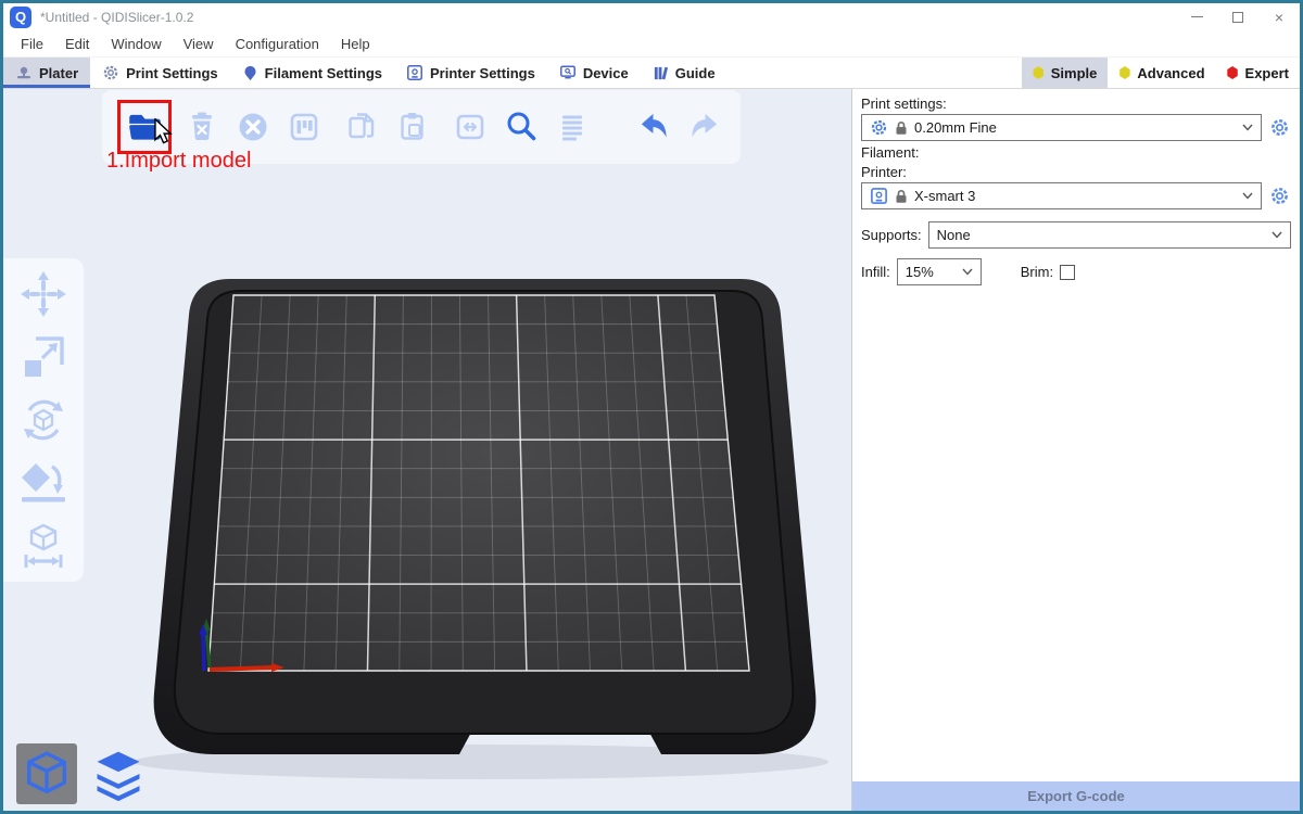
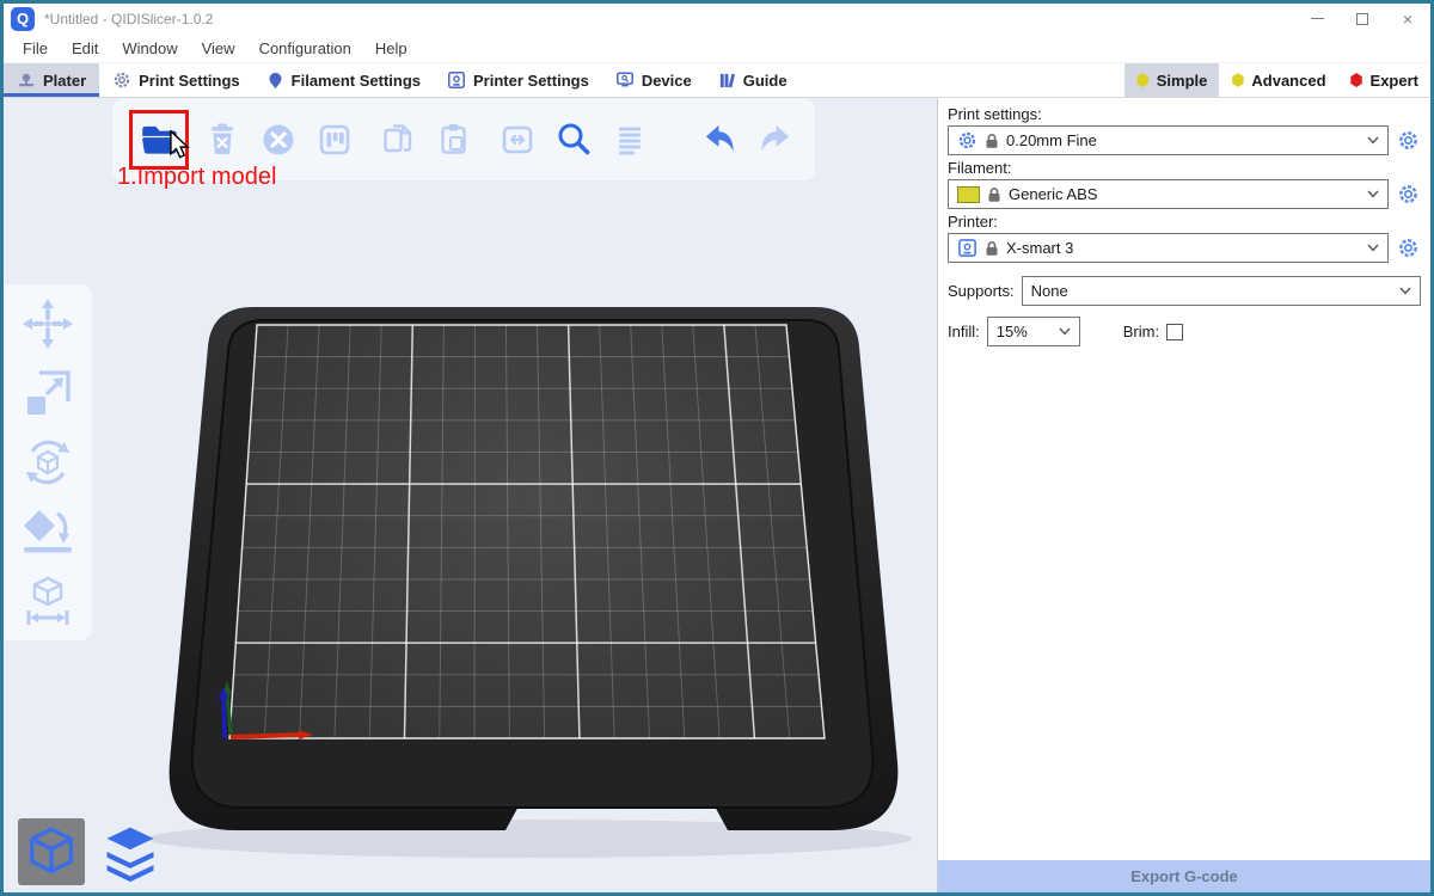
  Q
  *Untitled - QIDISlicer-1.0.2
  ×
  File
  Edit
  Window
  View
  Configuration
  Help
  Plater
  Print Settings
  Filament Settings
  Printer Settings
  Device
  Guide
  Simple
  Advanced
  Expert
  1.Import model
  Print settings:
  0.20mm Fine
  Filament:
+ Generic ABS
  Printer:
  X-smart 3
  Supports:
  None
  Infill:
  15%
  Brim:
  Export G-code
